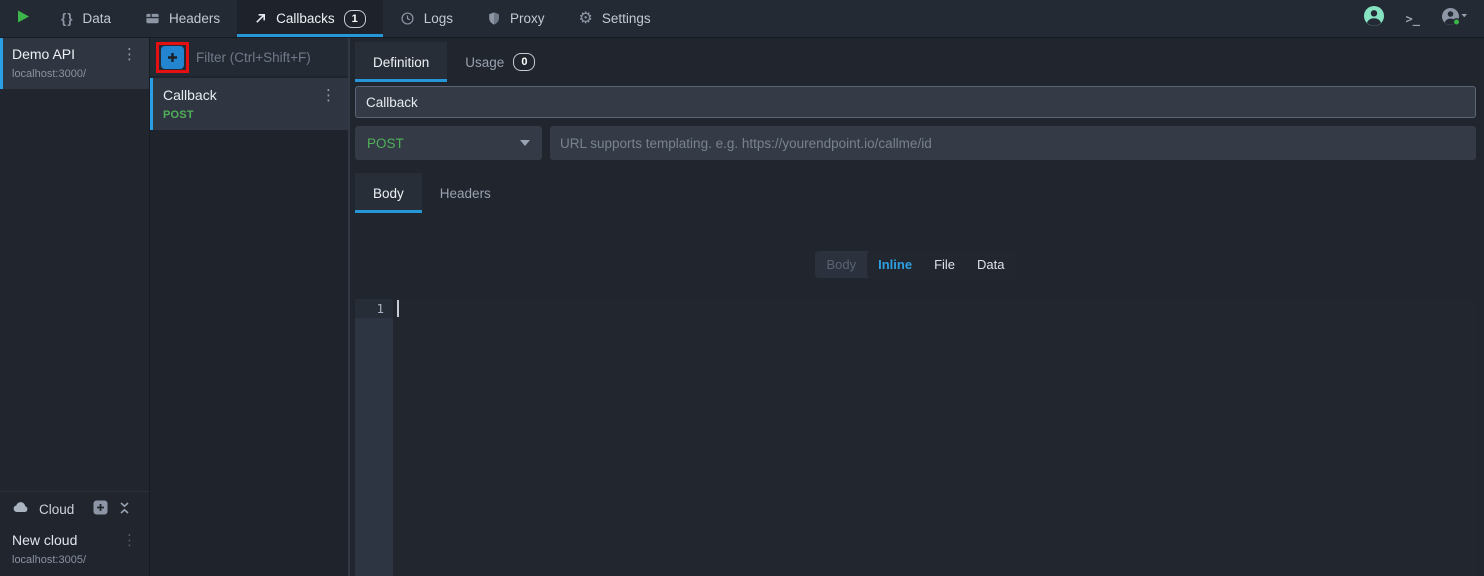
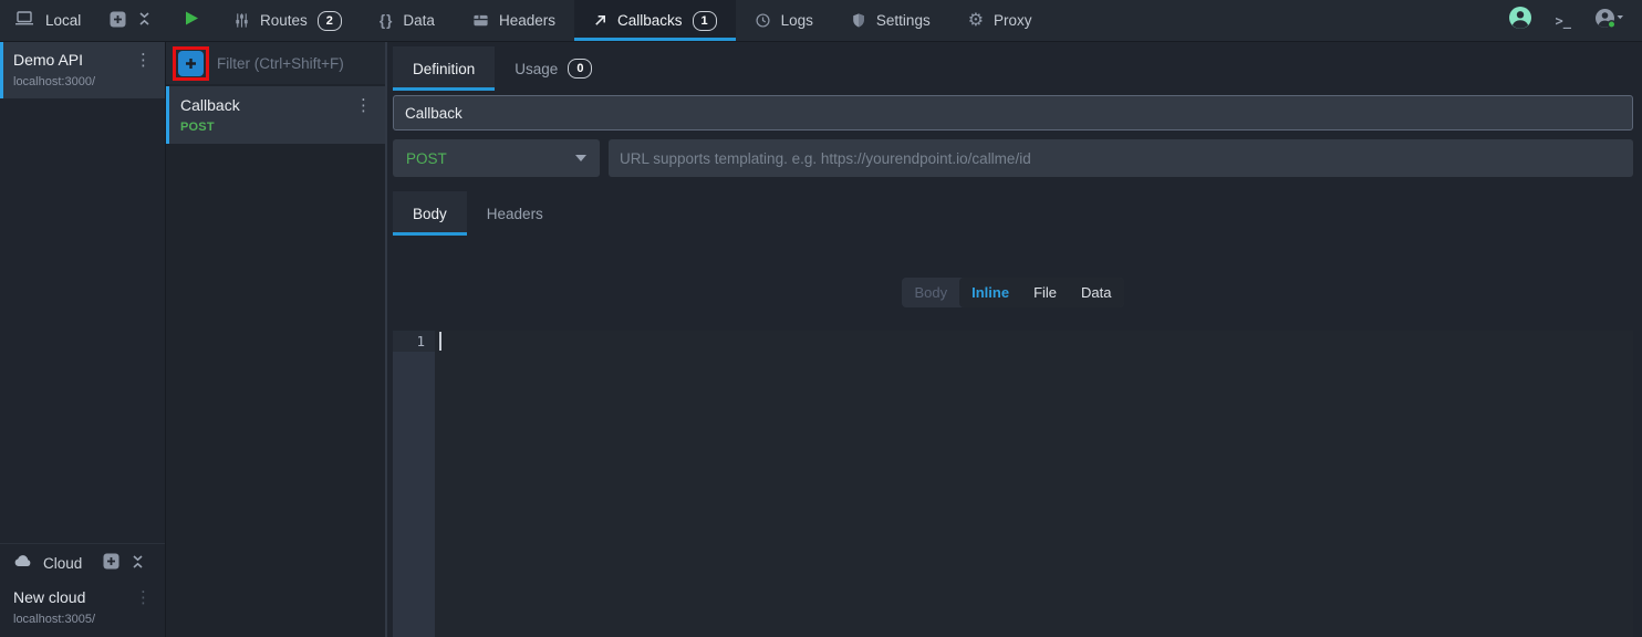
+ Local
+ Routes
+ 2
  {}
  Data
  Headers
  Callbacks
  1
  Logs
- Proxy
+ Settings
  ⚙
- Settings
+ Proxy
  >_
  Demo API
  ⋮
  localhost:3000/
  Cloud
  New cloud
  ⋮
  localhost:3005/
  Filter (Ctrl+Shift+F)
  Callback
  ⋮
  POST
  Definition
  Usage
  0
  Callback
  POST
  URL supports templating. e.g. https://yourendpoint.io/callme/id
  Body
  Headers
  Body
  Inline
  File
  Data
  1
